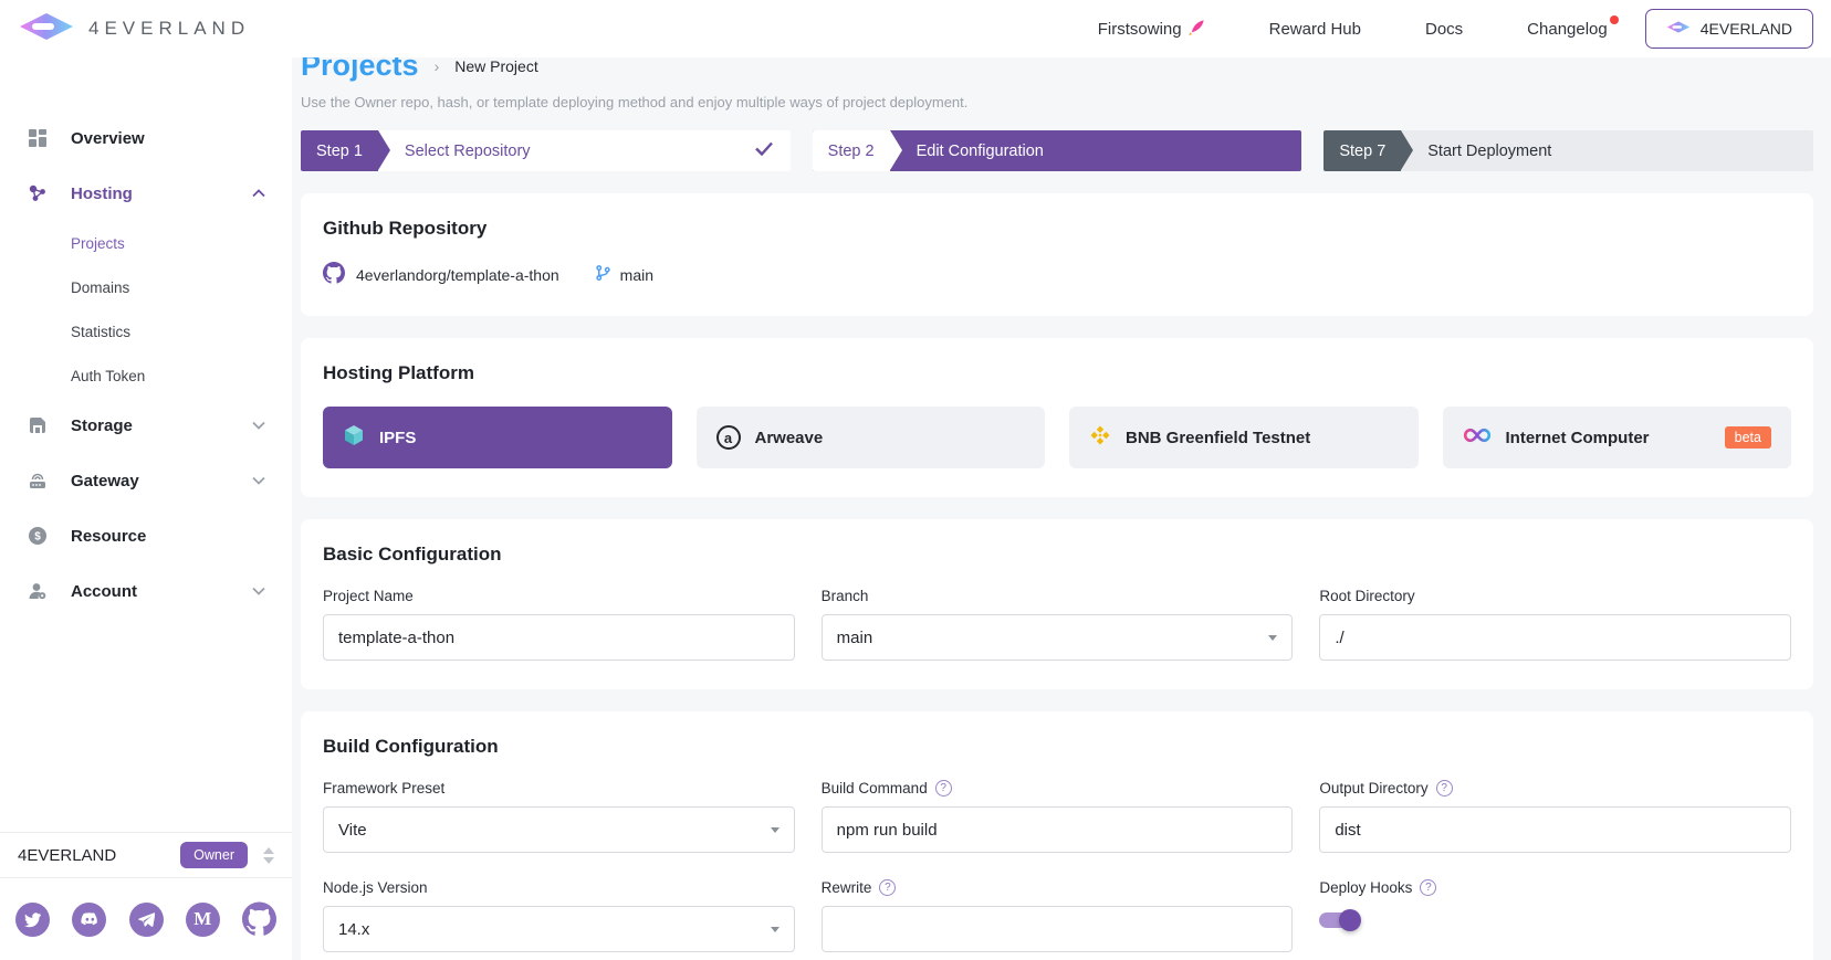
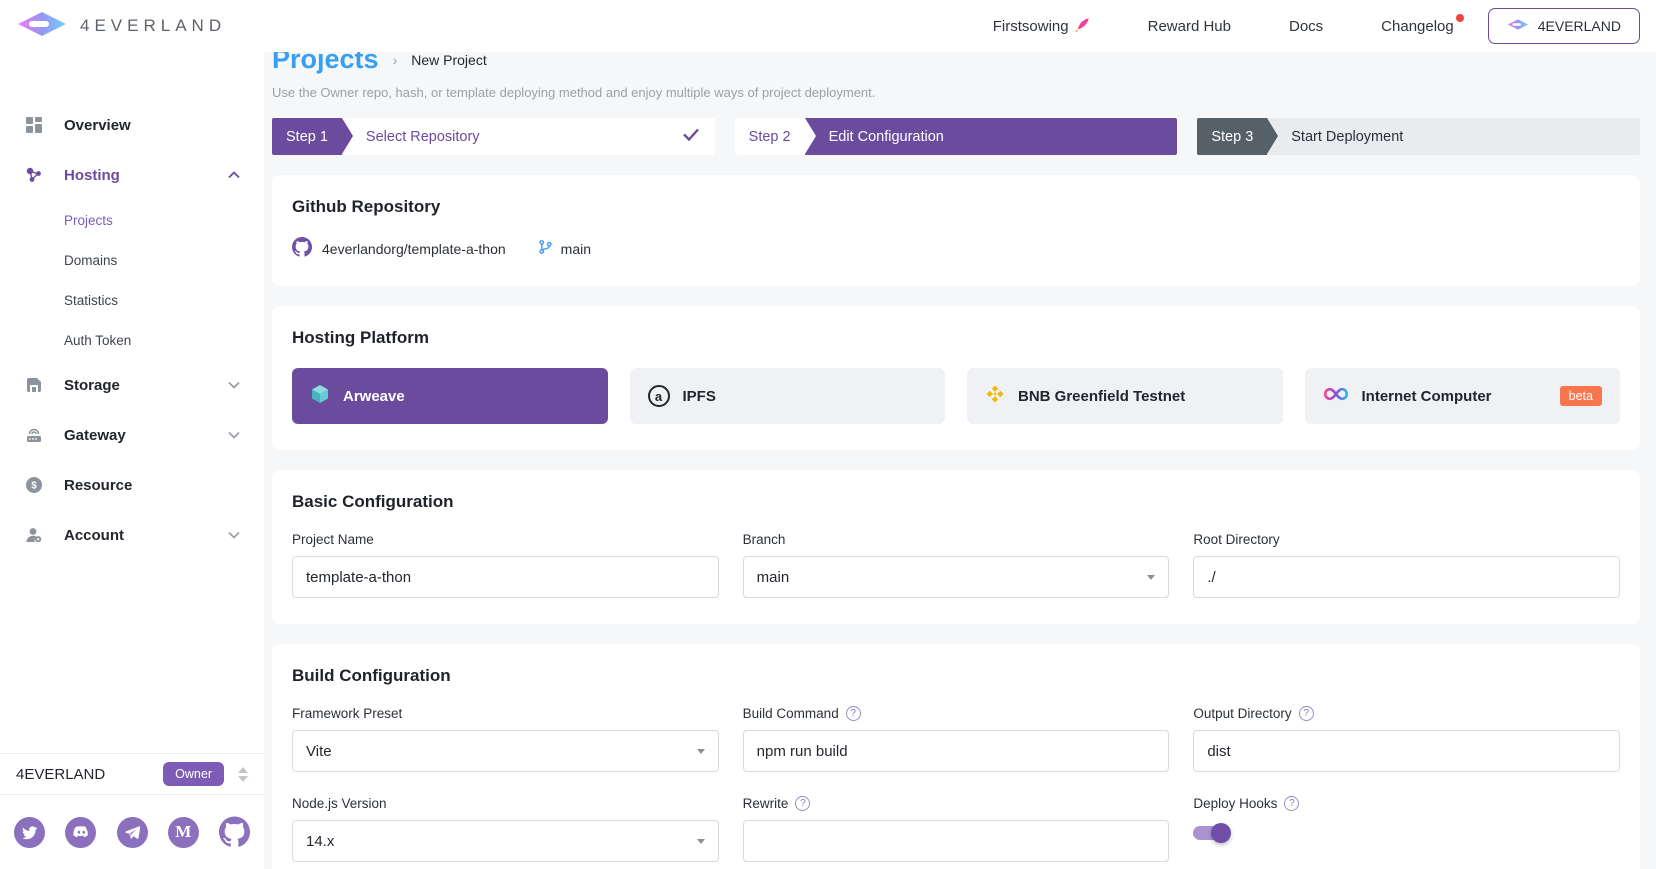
  4EVERLAND
  Firstsowing
  Reward Hub
  Docs
  Changelog
  4EVERLAND
  Overview
  Hosting
  Projects
  Domains
  Statistics
  Auth Token
  Storage
  Gateway
  $
  Resource
  Account
  4EVERLAND
  Owner
  M
  Projects
  ›
  New Project
  Use the Owner repo, hash, or template deploying method and enjoy multiple ways of project deployment.
  Step 1
  Select Repository
  Step 2
  Edit Configuration
- Step 7
+ Step 3
  Start Deployment
  Github Repository
  4everlandorg/template-a-thon
  main
  Hosting Platform
- IPFS
+ Arweave
  a
- Arweave
+ IPFS
  BNB Greenfield Testnet
  Internet Computer
  beta
  Basic Configuration
  Project Name
  template-a-thon
  Branch
  main
  Root Directory
  ./
  Build Configuration
  Framework Preset
  Vite
  Build Command
  ?
  npm run build
  Output Directory
  ?
  dist
  Node.js Version
  14.x
  Rewrite
  ?
  Deploy Hooks
  ?
